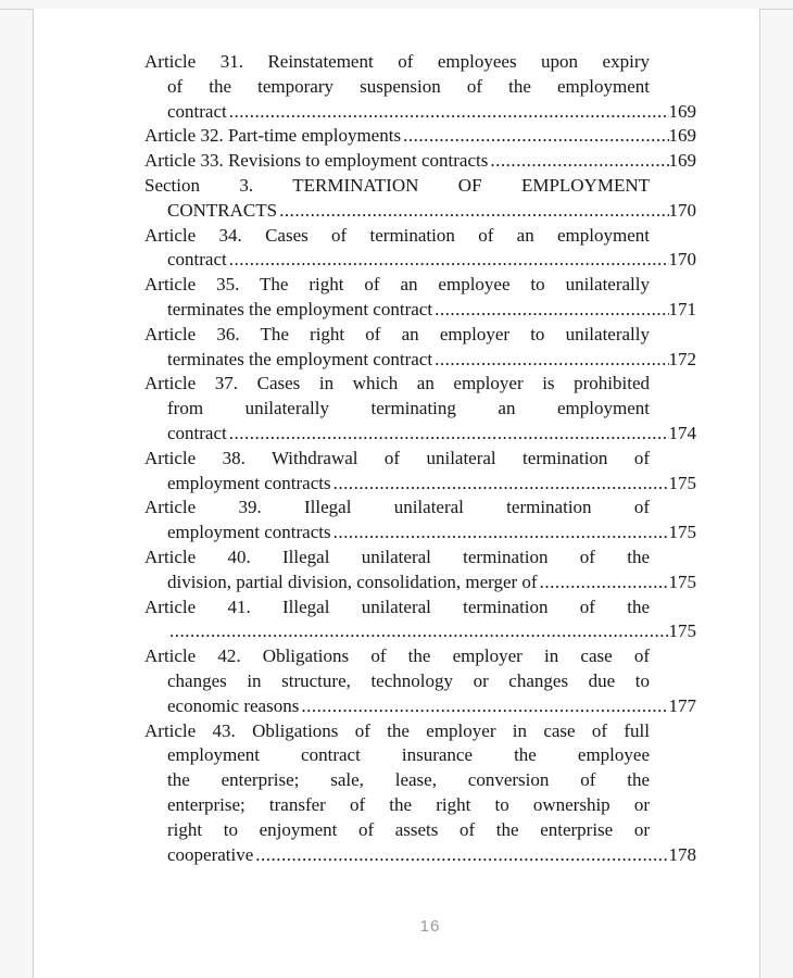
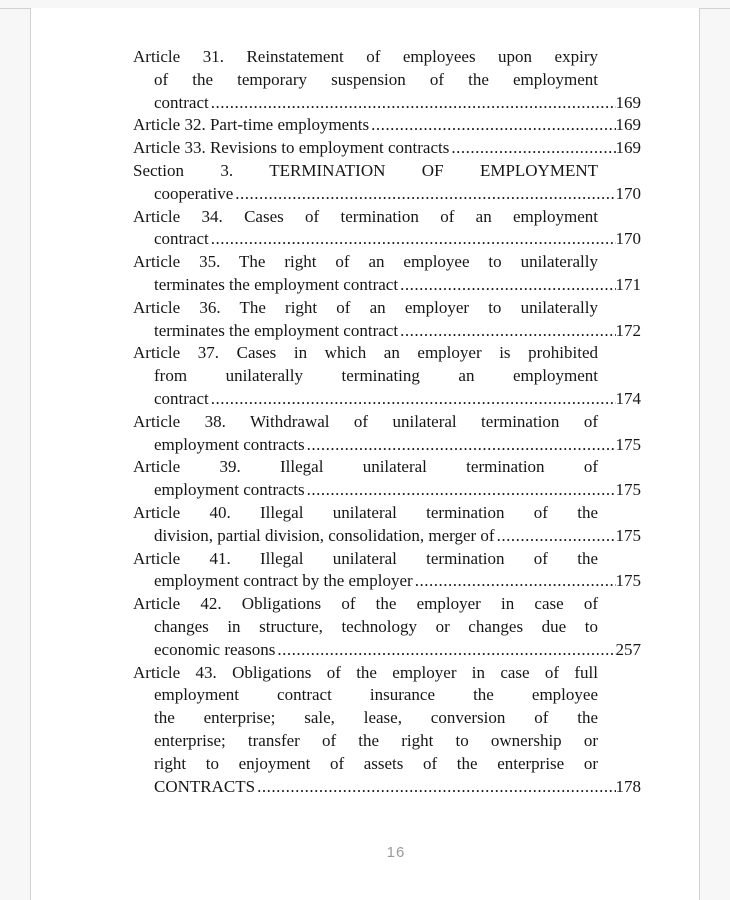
  Article 31. Reinstatement of employees upon expiry
  of the temporary suspension of the employment
  contract
  169
  Article 32. Part-time employments
  169
  Article 33. Revisions to employment contracts
  169
  Section 3. TERMINATION OF EMPLOYMENT
- CONTRACTS
+ cooperative
  170
  Article 34. Cases of termination of an employment
  contract
  170
  Article 35. The right of an employee to unilaterally
  terminates the employment contract
  171
  Article 36. The right of an employer to unilaterally
  terminates the employment contract
  172
  Article 37. Cases in which an employer is prohibited
  from unilaterally terminating an employment
  contract
  174
  Article 38. Withdrawal of unilateral termination of
  employment contracts
  175
  Article 39. Illegal unilateral termination of
  employment contracts
  175
  Article 40. Illegal unilateral termination of the
  division, partial division, consolidation, merger of
  175
  Article 41. Illegal unilateral termination of the
+ employment contract by the employer
  175
  Article 42. Obligations of the employer in case of
  changes in structure, technology or changes due to
  economic reasons
- 177
+ 257
  Article 43. Obligations of the employer in case of full
  employment contract insurance the employee
  the enterprise; sale, lease, conversion of the
  enterprise; transfer of the right to ownership or
  right to enjoyment of assets of the enterprise or
- cooperative
+ CONTRACTS
  178
  16
